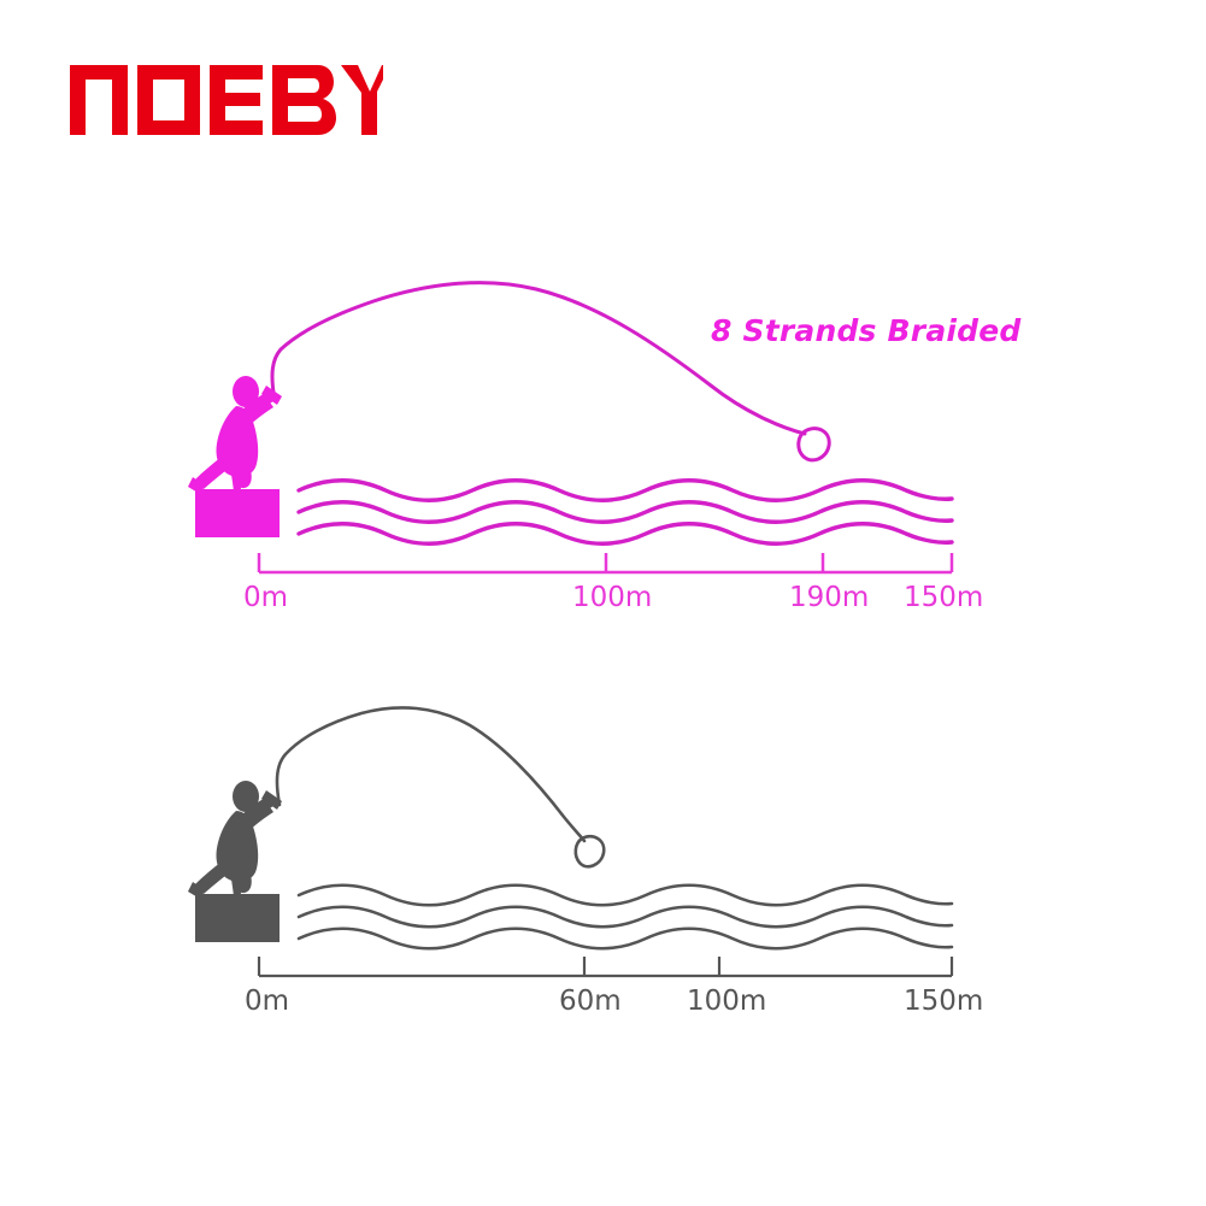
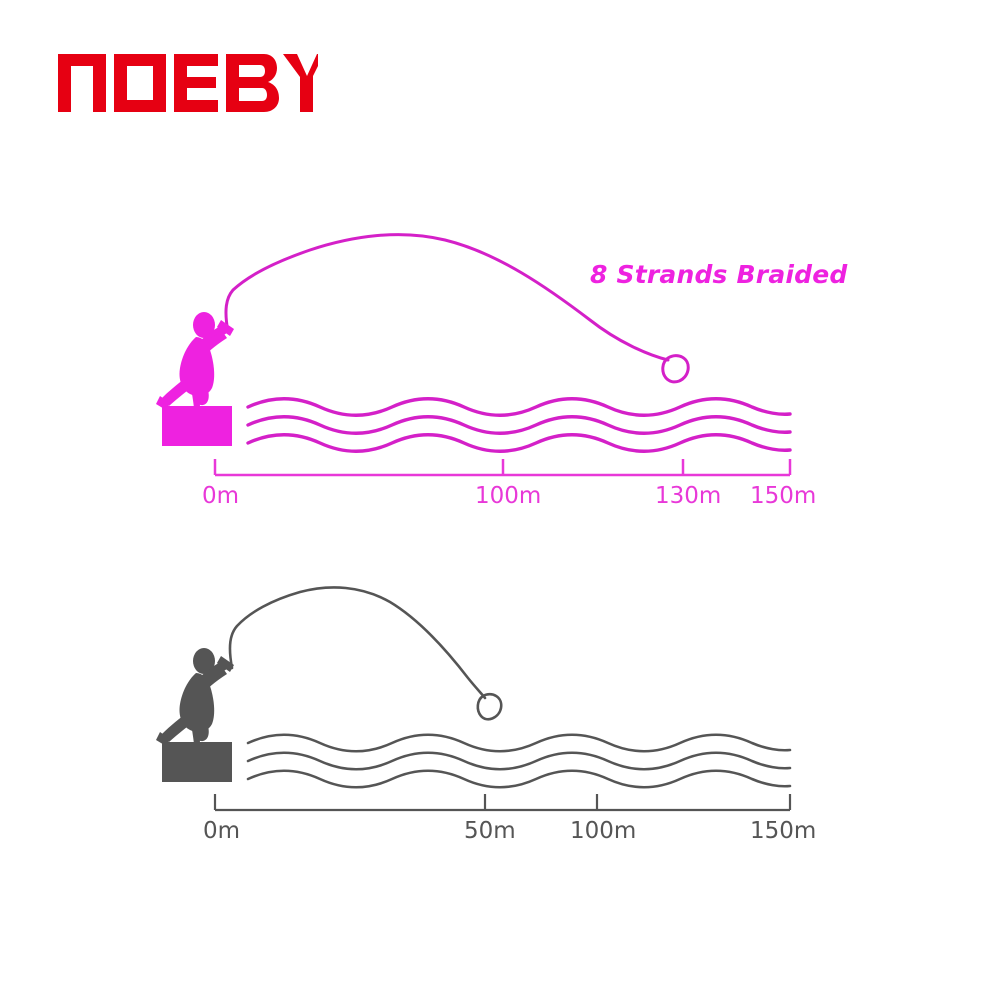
  8 Strands Braided
  0m
  100m
- 190m
+ 130m
  150m
  0m
- 60m
+ 50m
  100m
  150m
